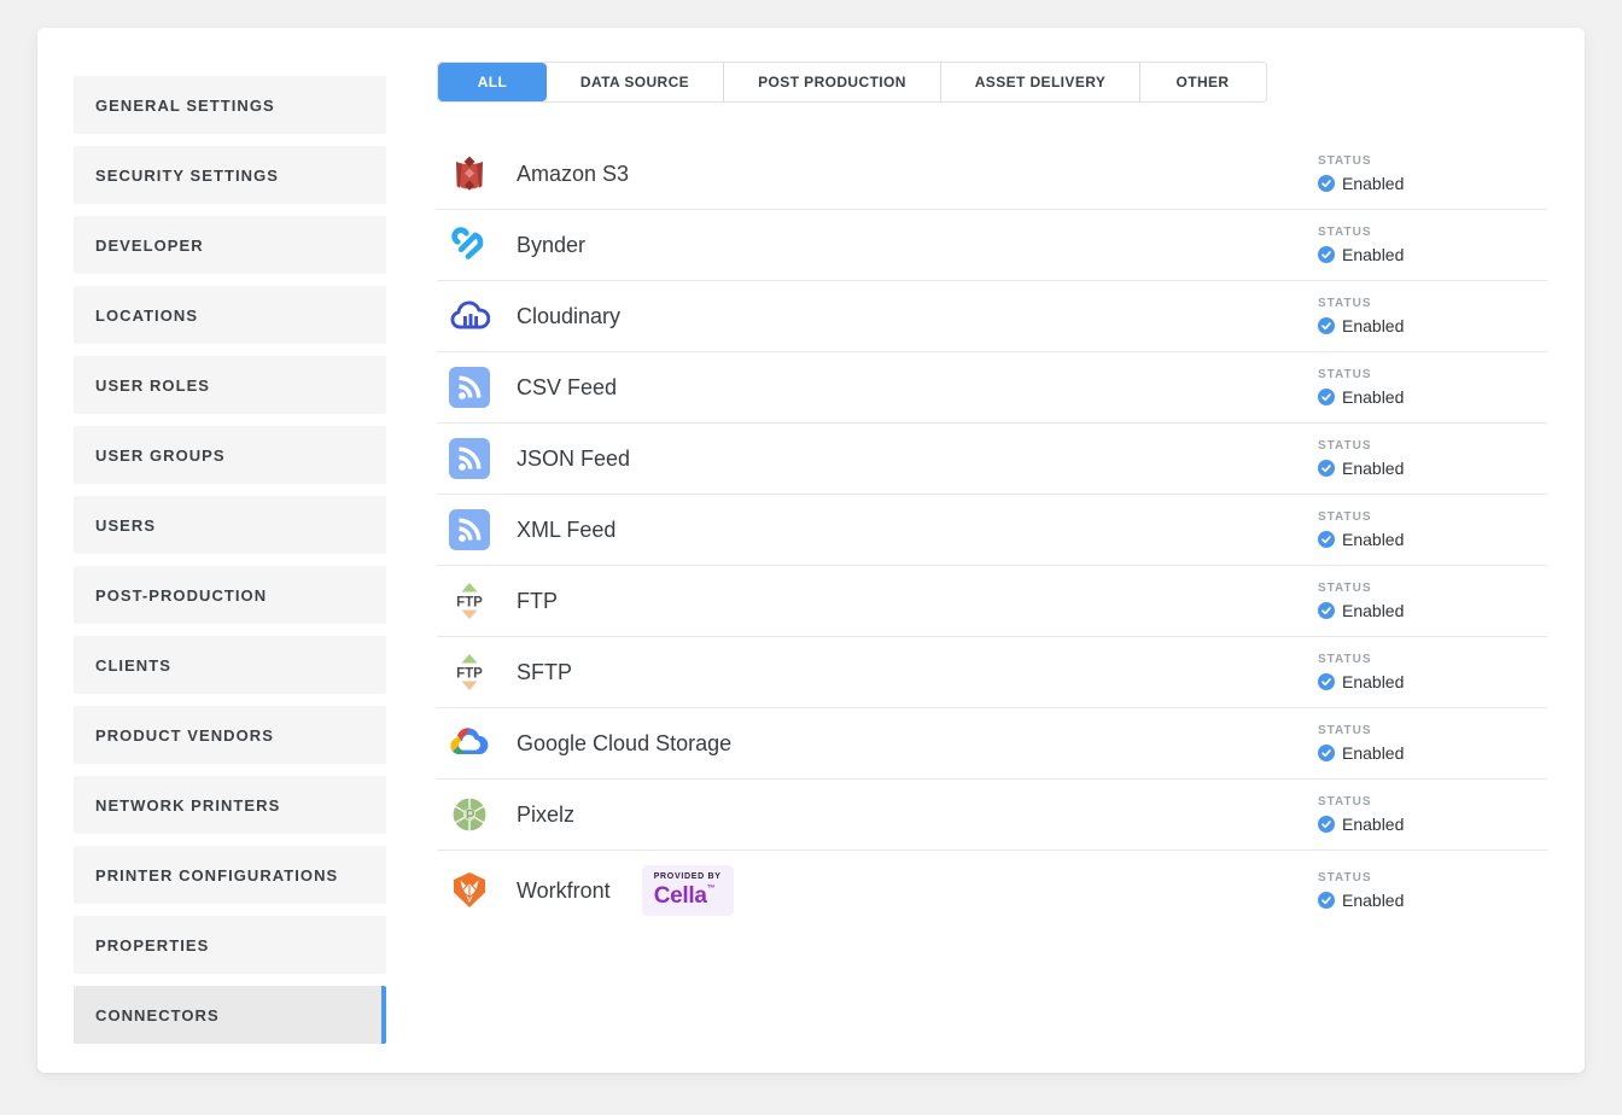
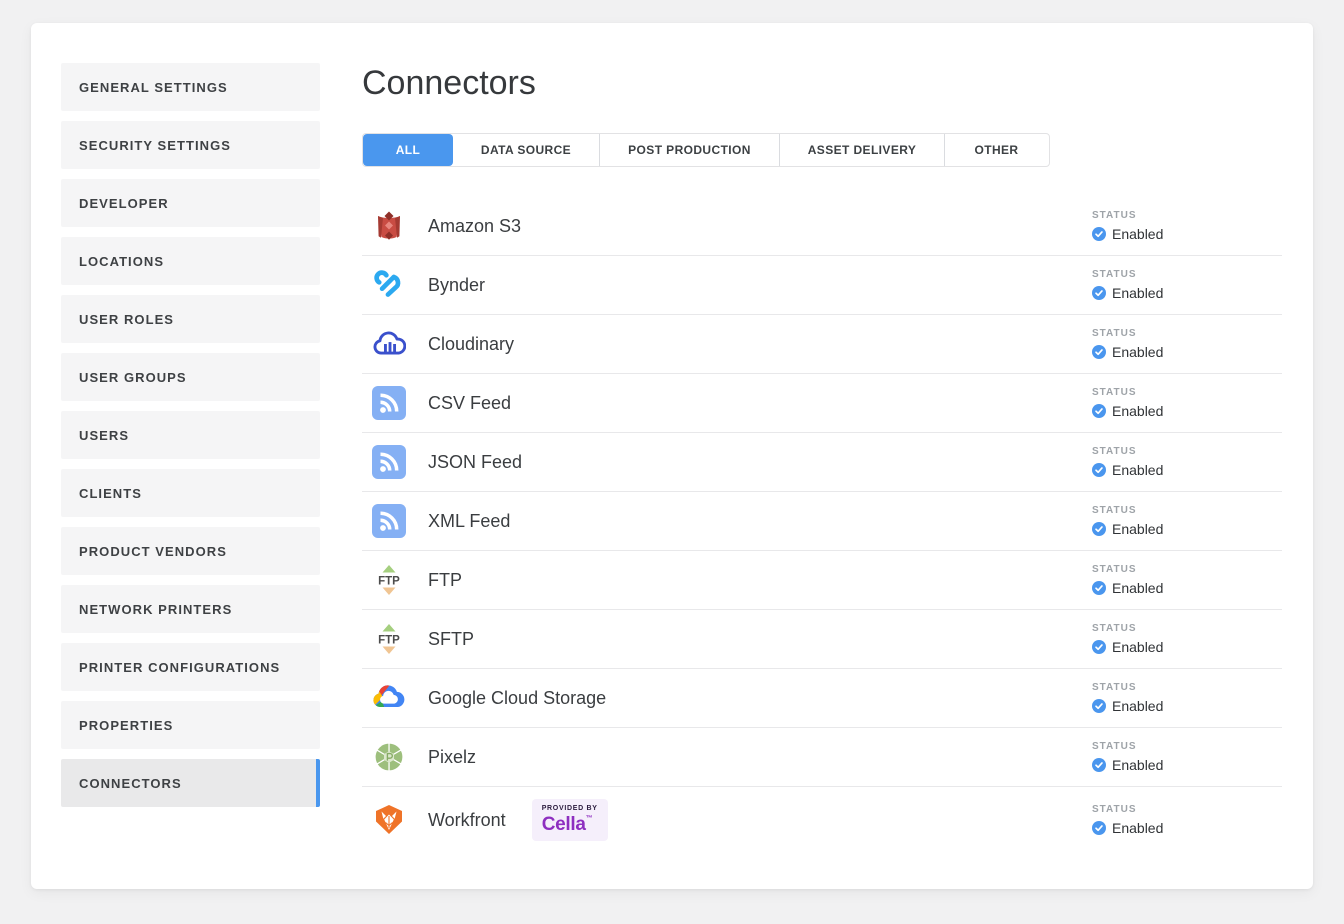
  GENERAL SETTINGS
  SECURITY SETTINGS
  DEVELOPER
  LOCATIONS
  USER ROLES
  USER GROUPS
  USERS
- POST-PRODUCTION
  CLIENTS
  PRODUCT VENDORS
  NETWORK PRINTERS
  PRINTER CONFIGURATIONS
  PROPERTIES
  CONNECTORS
+ Connectors
  ALL
  DATA SOURCE
  POST PRODUCTION
  ASSET DELIVERY
  OTHER
  Amazon S3
  STATUS
  Enabled
  Bynder
  STATUS
  Enabled
  Cloudinary
  STATUS
  Enabled
  CSV Feed
  STATUS
  Enabled
  JSON Feed
  STATUS
  Enabled
  XML Feed
  STATUS
  Enabled
  FTP
  FTP
  STATUS
  Enabled
  FTP
  SFTP
  STATUS
  Enabled
  Google Cloud Storage
  STATUS
  Enabled
  Pixelz
  STATUS
  Enabled
  Workfront
  Cella
  STATUS
  Enabled
